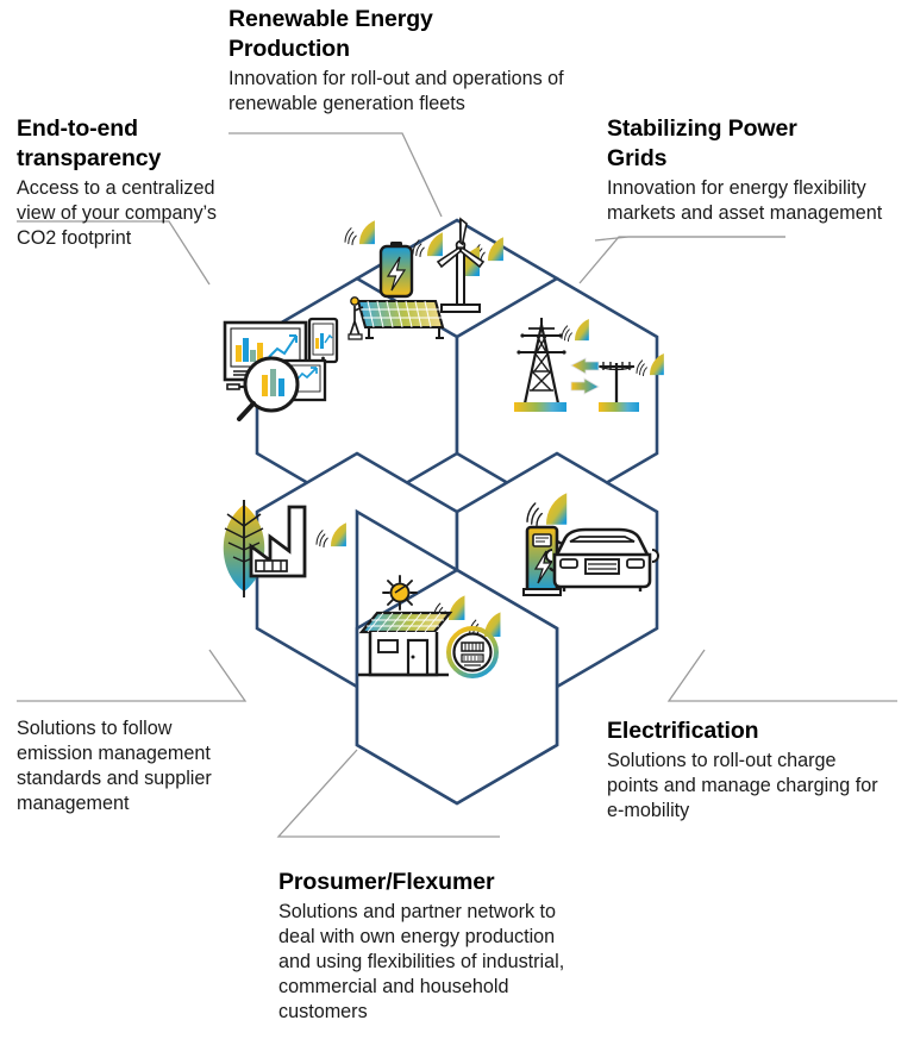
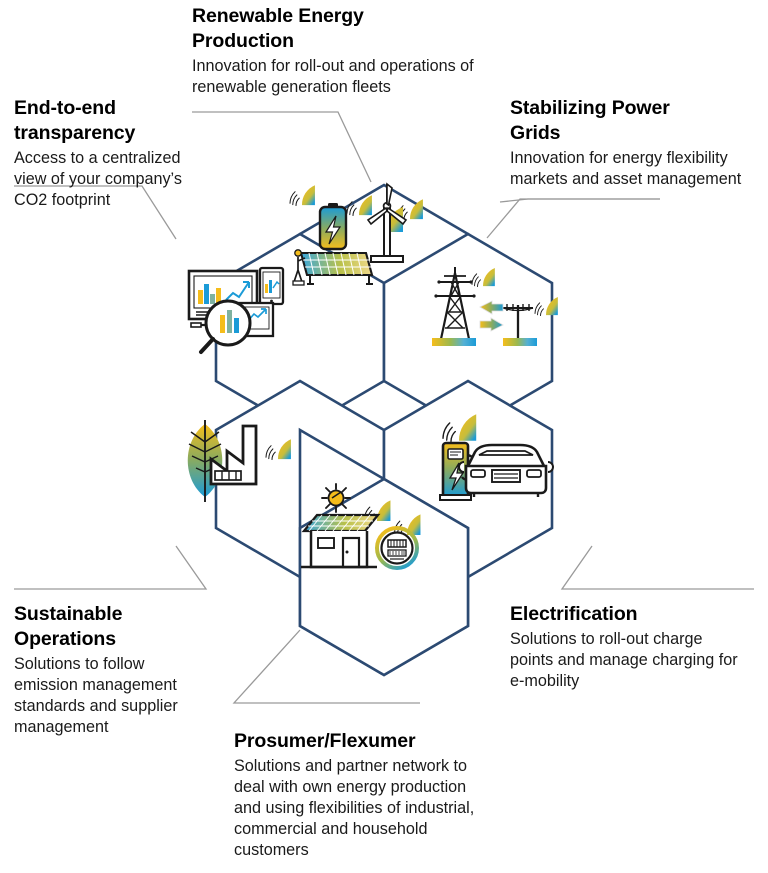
  Renewable Energy
  Production
  Innovation for roll-out and operations of
  renewable generation fleets
  End-to-end
  transparency
  Access to a centralized
  view of your company’s
  CO2 footprint
  Stabilizing Power
  Grids
  Innovation for energy flexibility
  markets and asset management
+ Sustainable
+ Operations
  Solutions to follow
  emission management
  standards and supplier
  management
  Electrification
  Solutions to roll-out charge
  points and manage charging for
  e-mobility
  Prosumer/Flexumer
  Solutions and partner network to
  deal with own energy production
  and using flexibilities of industrial,
  commercial and household
  customers
